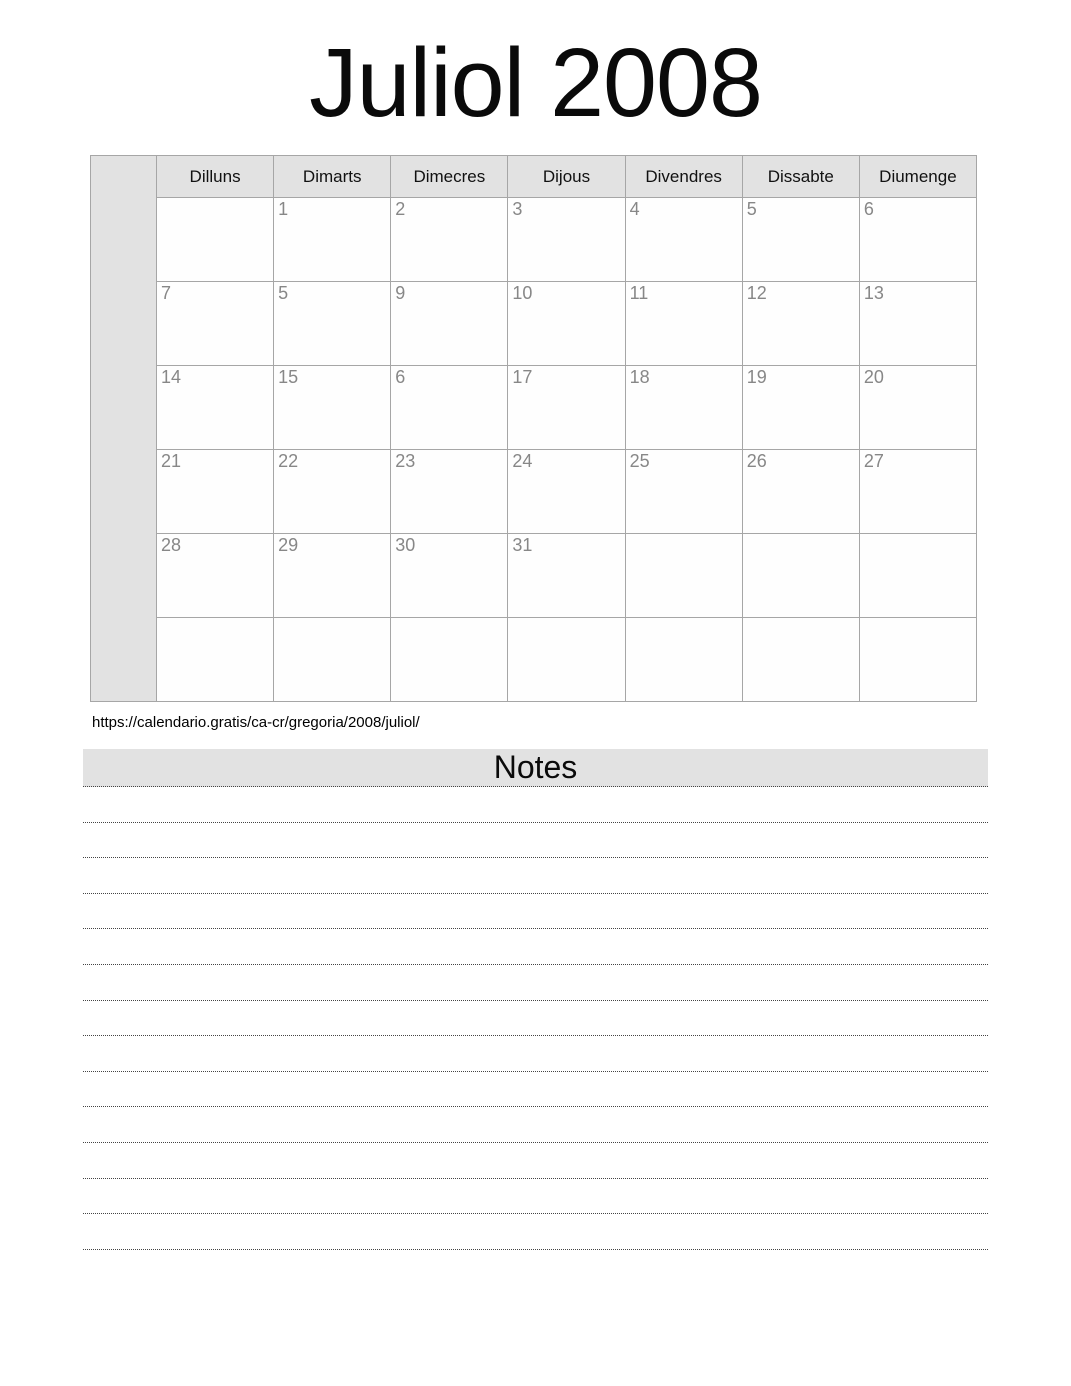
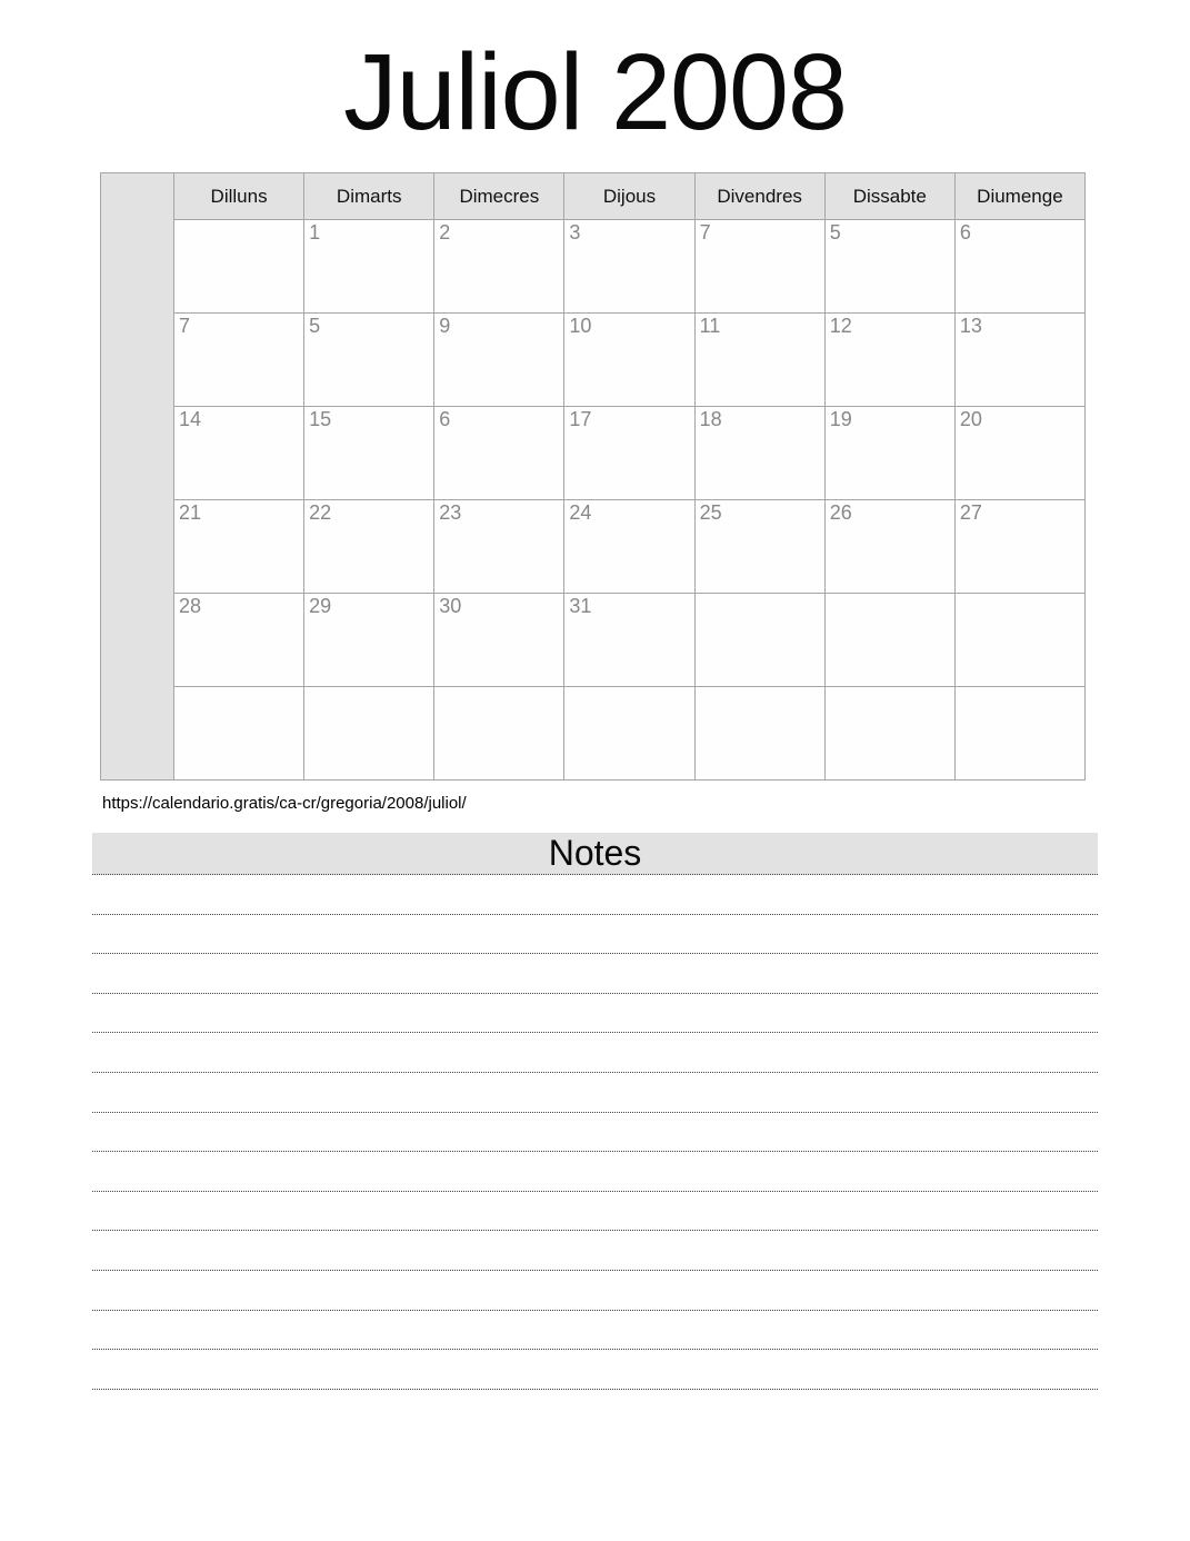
  Juliol 2008
  	Dilluns	Dimarts	Dimecres	Dijous	Divendres	Dissabte	Diumenge
- 	1	2	3	4	5	6
+ 	1	2	3	7	5	6
  7	5	9	10	11	12	13
  14	15	6	17	18	19	20
  21	22	23	24	25	26	27
  28	29	30	31
  https://calendario.gratis/ca-cr/gregoria/2008/juliol/
  Notes
